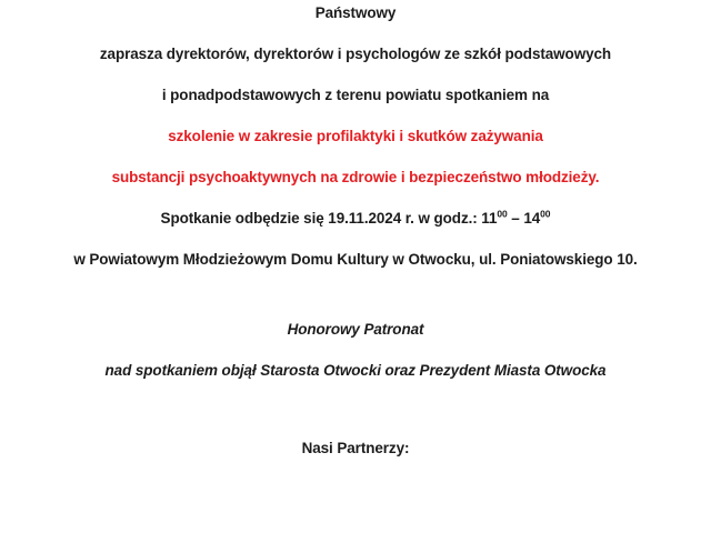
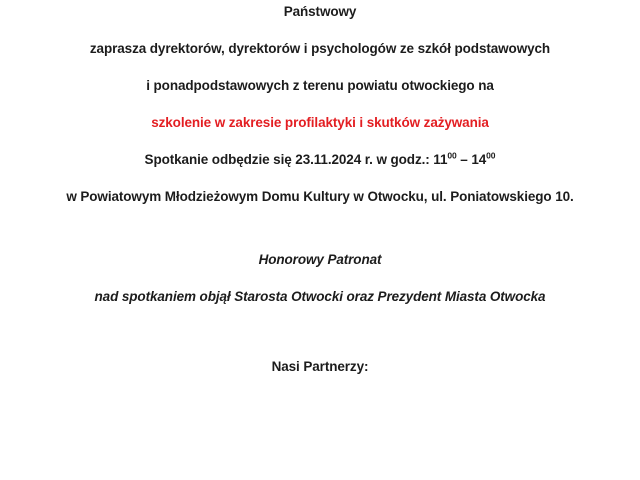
  Państwowy
  zaprasza dyrektorów, dyrektorów i psychologów ze szkół podstawowych
- i ponadpodstawowych z terenu powiatu spotkaniem na
+ i ponadpodstawowych z terenu powiatu otwockiego na
  szkolenie w zakresie profilaktyki i skutków zażywania
- substancji psychoaktywnych na zdrowie i bezpieczeństwo młodzieży.
- Spotkanie odbędzie się 19.11.2024 r. w godz.: 1100 – 1400
+ Spotkanie odbędzie się 23.11.2024 r. w godz.: 1100 – 1400
  w Powiatowym Młodzieżowym Domu Kultury w Otwocku, ul. Poniatowskiego 10.
  Honorowy Patronat
  nad spotkaniem objął Starosta Otwocki oraz Prezydent Miasta Otwocka
  Nasi Partnerzy:
